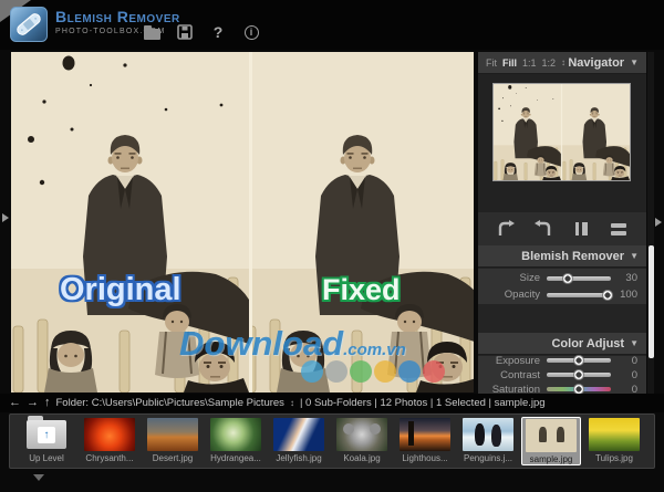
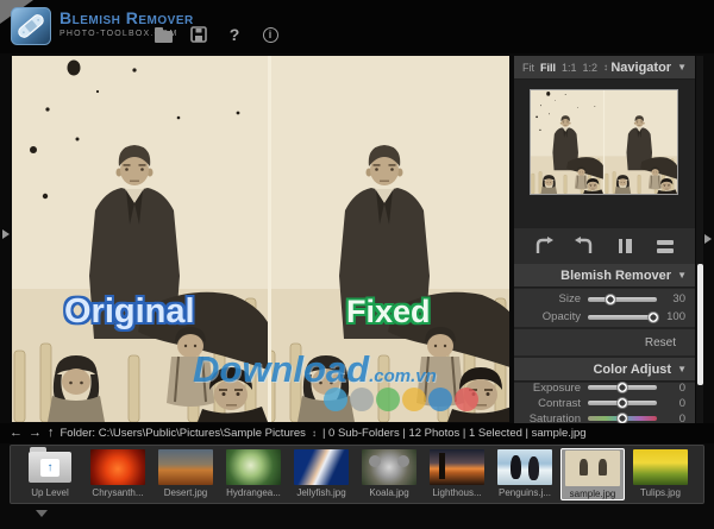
  Blemish Remover
  ?
  i
  Original
  Fixed
  Download.com.vn
  Fit
  Fill
  1:1
  1:2
  ↕
  Navigator
  ▼
  Blemish Remover
  ▼
  Size
  30
  Opacity
  100
+ Reset
  Color Adjust
  ▼
  Exposure
  0
  Contrast
  0
  Saturation
  0
  ←
  →
  ↑
  Folder: C:\Users\Public\Pictures\Sample Pictures
  ↕
  | 0 Sub-Folders | 12 Photos | 1 Selected | sample.jpg
  ↑
  Up Level
  Chrysanth...
  Desert.jpg
  Hydrangea...
  Jellyfish.jpg
  Koala.jpg
  Lighthous...
  Penguins.j...
  sample.jpg
  Tulips.jpg
